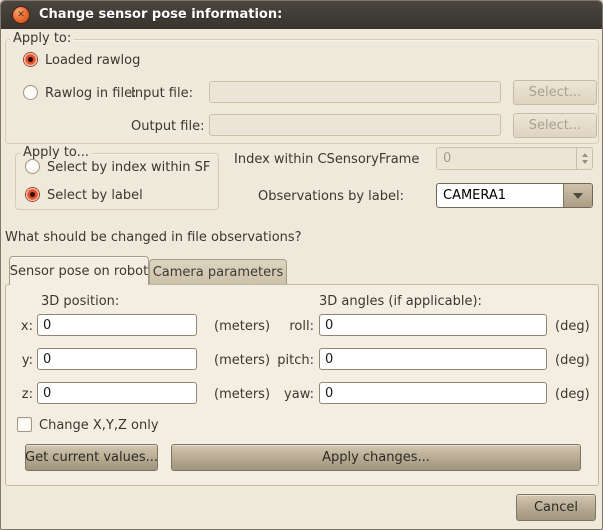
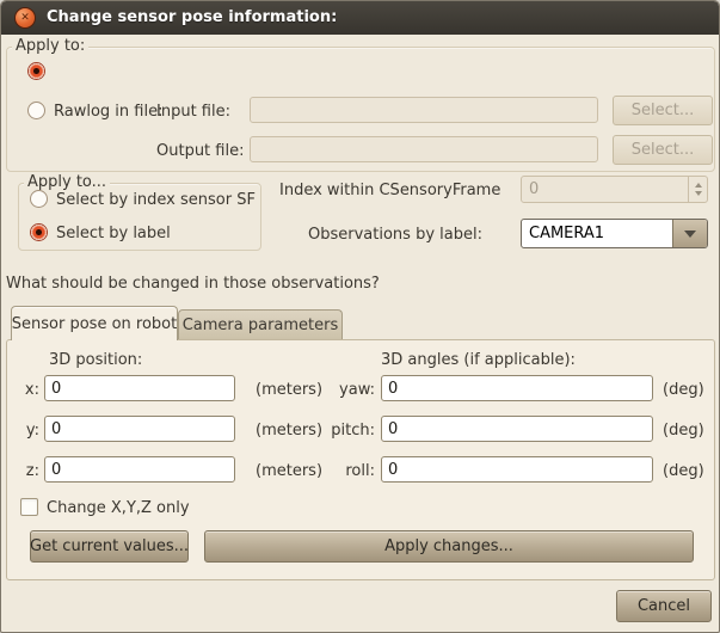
  ✕
  Change sensor pose information:
  Apply to:
- Loaded rawlog
  Rawlog in file:
  Input file:
  Select...
  Output file:
  Select...
  Apply to...
- Select by index within SF
+ Select by index sensor SF
  Select by label
  Index within CSensoryFrame
  0
  Observations by label:
  CAMERA1
- What should be changed in file observations?
+ What should be changed in those observations?
  Sensor pose on robot
  Camera parameters
  3D position:
  3D angles (if applicable):
  x:
  0
  (meters)
- roll:
+ yaw:
  0
  (deg)
  y:
  0
  (meters)
  pitch:
  0
  (deg)
  z:
  0
  (meters)
- yaw:
+ roll:
  0
  (deg)
  Change X,Y,Z only
  Get current values...
  Apply changes...
  Cancel
